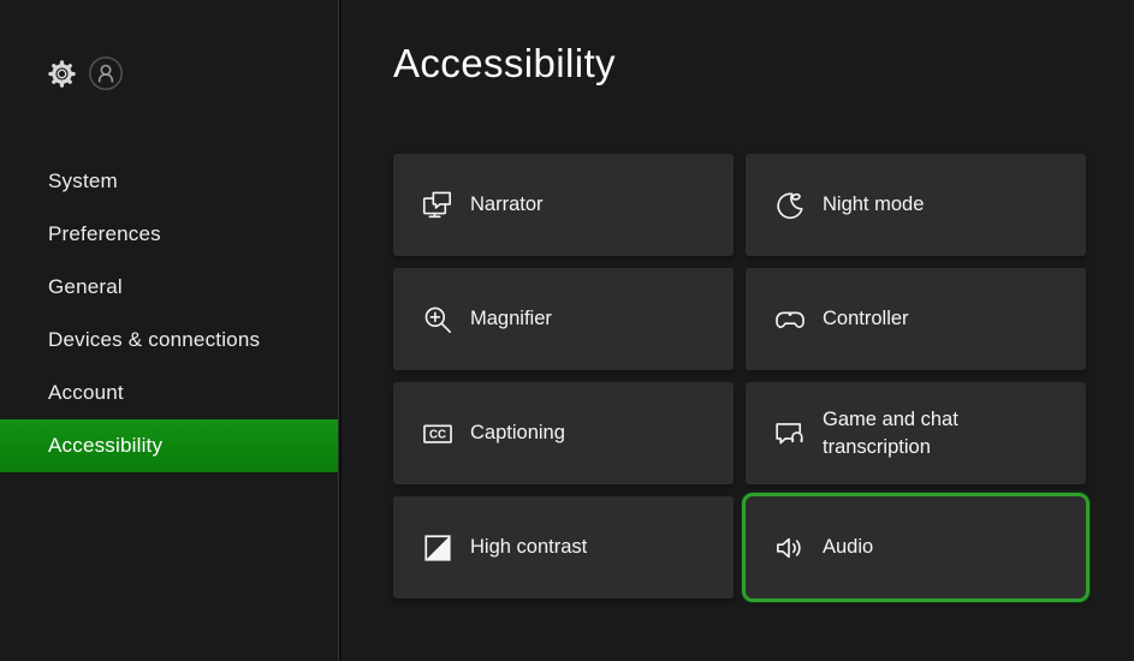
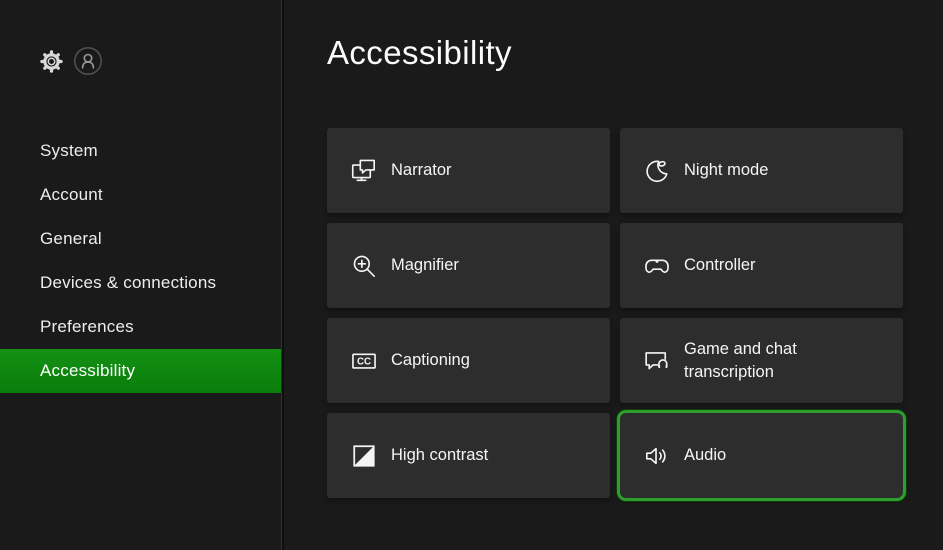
  System
- Preferences
+ Account
  General
  Devices & connections
- Account
+ Preferences
  Accessibility
  Accessibility
  Narrator
  Night mode
  Magnifier
  Controller
  CC
  Captioning
  Game and chat transcription
  High contrast
  Audio
